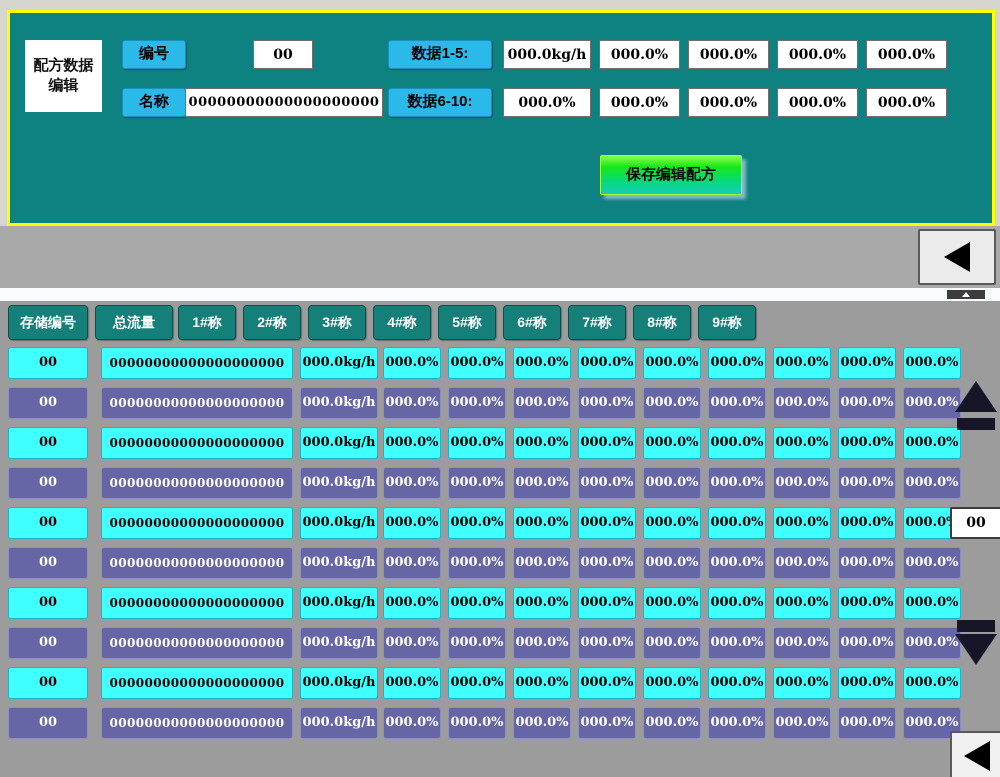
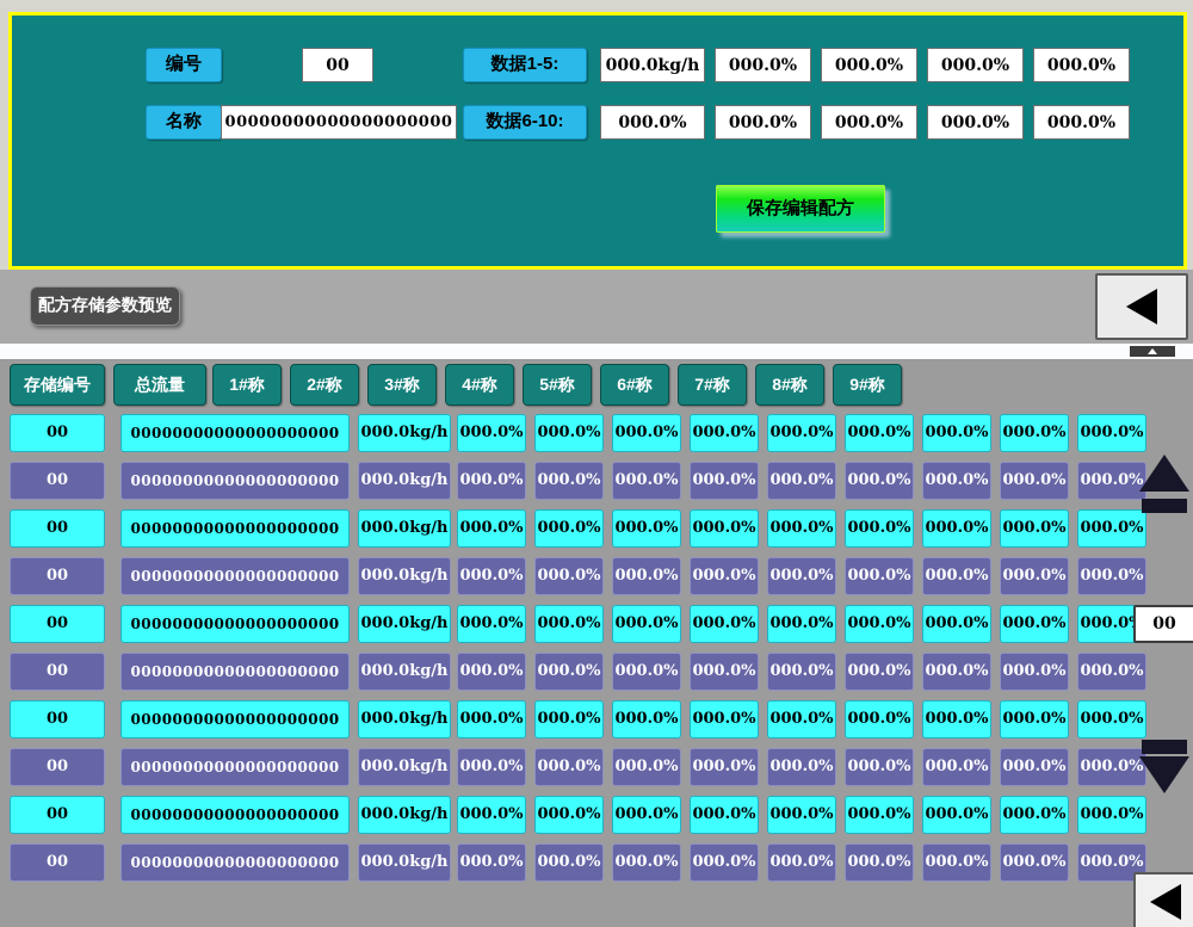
- 配方数据
- 编辑
  编号
  00
  数据1-5:
  000.0kg/h
  000.0%
  000.0%
  000.0%
  000.0%
  名称
  00000000000000000000
  数据6-10:
  000.0%
  000.0%
  000.0%
  000.0%
  000.0%
  保存编辑配方
+ 配方存储参数预览
  存储编号
  总流量
  1#称
  2#称
  3#称
  4#称
  5#称
  6#称
  7#称
  8#称
  9#称
  00
  00000000000000000000
  000.0kg/h
  000.0%
  000.0%
  000.0%
  000.0%
  000.0%
  000.0%
  000.0%
  000.0%
  000.0%
  00
  00000000000000000000
  000.0kg/h
  000.0%
  000.0%
  000.0%
  000.0%
  000.0%
  000.0%
  000.0%
  000.0%
  000.0%
  00
  00000000000000000000
  000.0kg/h
  000.0%
  000.0%
  000.0%
  000.0%
  000.0%
  000.0%
  000.0%
  000.0%
  000.0%
  00
  00000000000000000000
  000.0kg/h
  000.0%
  000.0%
  000.0%
  000.0%
  000.0%
  000.0%
  000.0%
  000.0%
  000.0%
  00
  00000000000000000000
  000.0kg/h
  000.0%
  000.0%
  000.0%
  000.0%
  000.0%
  000.0%
  000.0%
  000.0%
  000.0
  00
  00000000000000000000
  000.0kg/h
  000.0%
  000.0%
  000.0%
  000.0%
  000.0%
  000.0%
  000.0%
  000.0%
  000.0%
  00
  00000000000000000000
  000.0kg/h
  000.0%
  000.0%
  000.0%
  000.0%
  000.0%
  000.0%
  000.0%
  000.0%
  000.0%
  00
  00000000000000000000
  000.0kg/h
  000.0%
  000.0%
  000.0%
  000.0%
  000.0%
  000.0%
  000.0%
  000.0%
  000.0%
  00
  00000000000000000000
  000.0kg/h
  000.0%
  000.0%
  000.0%
  000.0%
  000.0%
  000.0%
  000.0%
  000.0%
  000.0%
  00
  00000000000000000000
  000.0kg/h
  000.0%
  000.0%
  000.0%
  000.0%
  000.0%
  000.0%
  000.0%
  000.0%
  000.0%
  00
